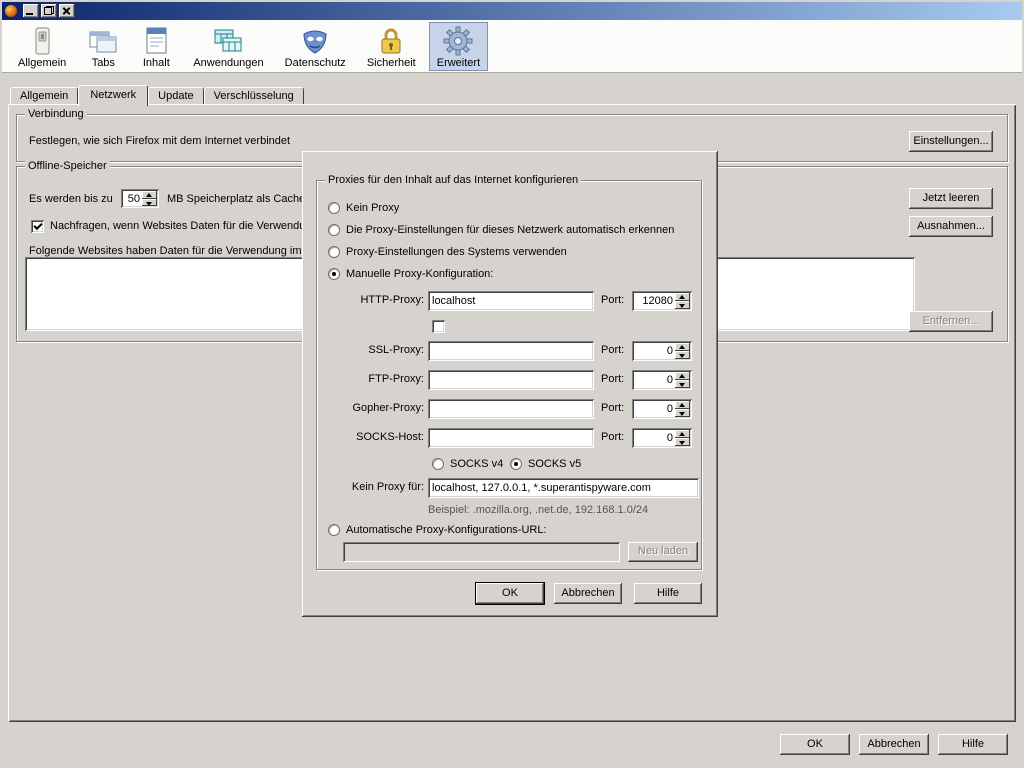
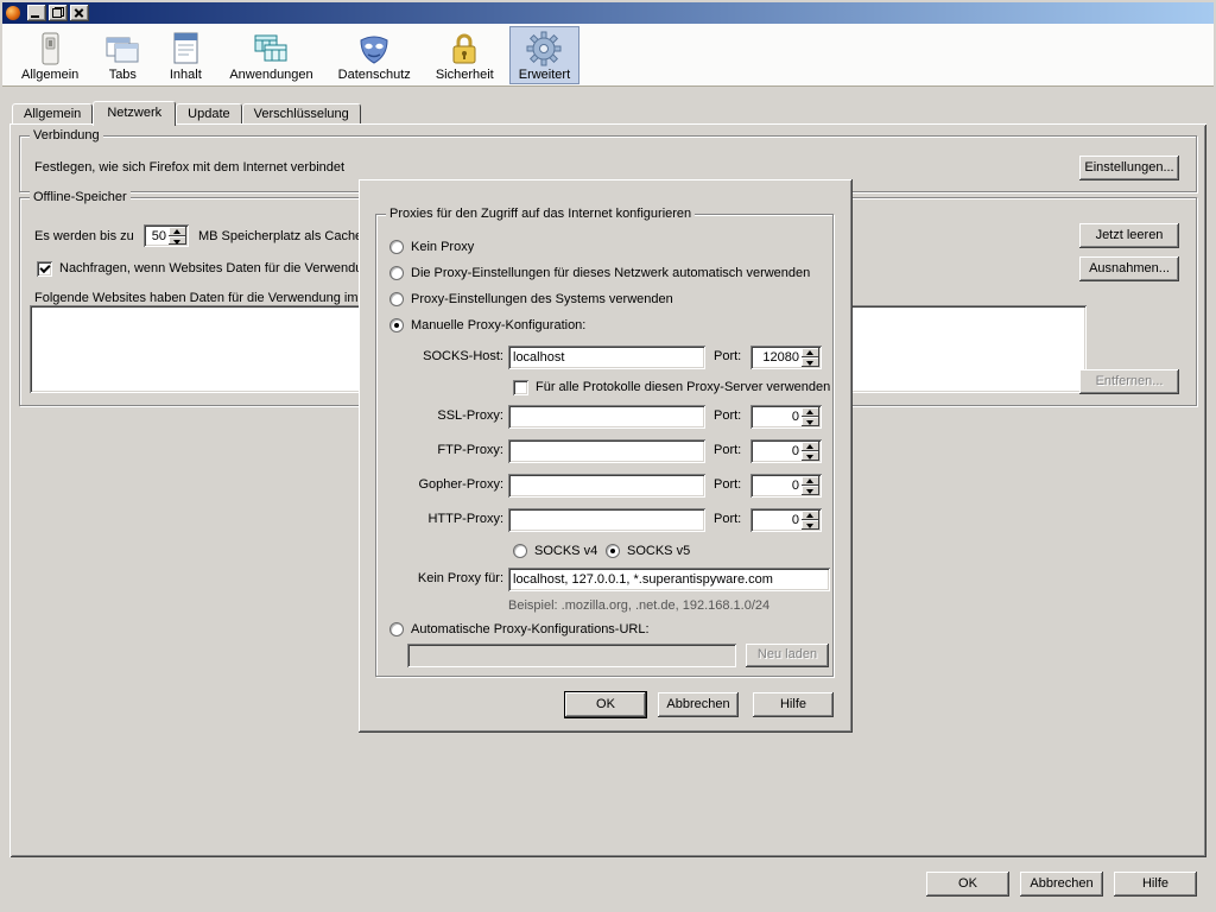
  Allgemein
  Tabs
  Inhalt
  Anwendungen
  Datenschutz
  Sicherheit
  Erweitert
  Allgemein
  Netzwerk
  Update
  Verschlüsselung
  Verbindung
  Festlegen, wie sich Firefox mit dem Internet verbindet
  Einstellungen...
  Offline-Speicher
  Es werden bis zu
  50
  MB Speicherplatz als Cach
  Jetzt leeren
  Nachfragen, wenn Websites Daten für die Verwend
  Ausnahmen...
  Folgende Websites haben Daten für die Verwendung im
  Entfernen...
  OK
  Abbrechen
  Hilfe
- Proxies für den Inhalt auf das Internet konfigurieren
+ Proxies für den Zugriff auf das Internet konfigurieren
  Kein Proxy
- Die Proxy-Einstellungen für dieses Netzwerk automatisch erkennen
+ Die Proxy-Einstellungen für dieses Netzwerk automatisch verwenden
  Proxy-Einstellungen des Systems verwenden
  Manuelle Proxy-Konfiguration:
- HTTP-Proxy:
+ SOCKS-Host:
  localhost
  Port:
  12080
+ Für alle Protokolle diesen Proxy-Server verwenden
  SSL-Proxy:
  Port:
  0
  FTP-Proxy:
  Port:
  0
  Gopher-Proxy:
  Port:
  0
- SOCKS-Host:
+ HTTP-Proxy:
  Port:
  0
  SOCKS v4
  SOCKS v5
  Kein Proxy für:
  localhost, 127.0.0.1, *.superantispyware.com
  Beispiel: .mozilla.org, .net.de, 192.168.1.0/24
  Automatische Proxy-Konfigurations-URL:
  Neu laden
  OK
  Abbrechen
  Hilfe
